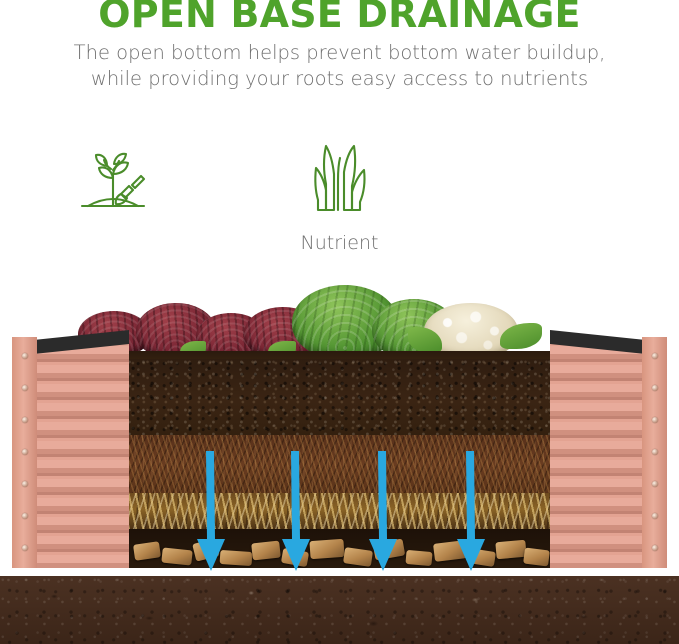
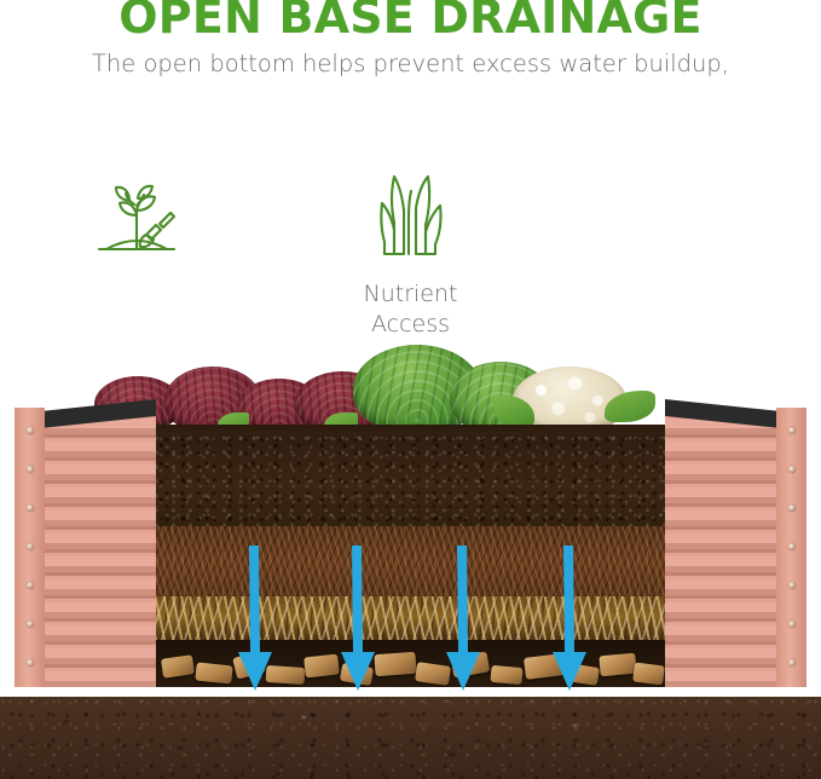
  OPEN BASE DRAINAGE
- The open bottom helps prevent bottom water buildup,
+ The open bottom helps prevent excess water buildup,
- while providing your roots easy access to nutrients
  Nutrient
+ Access
